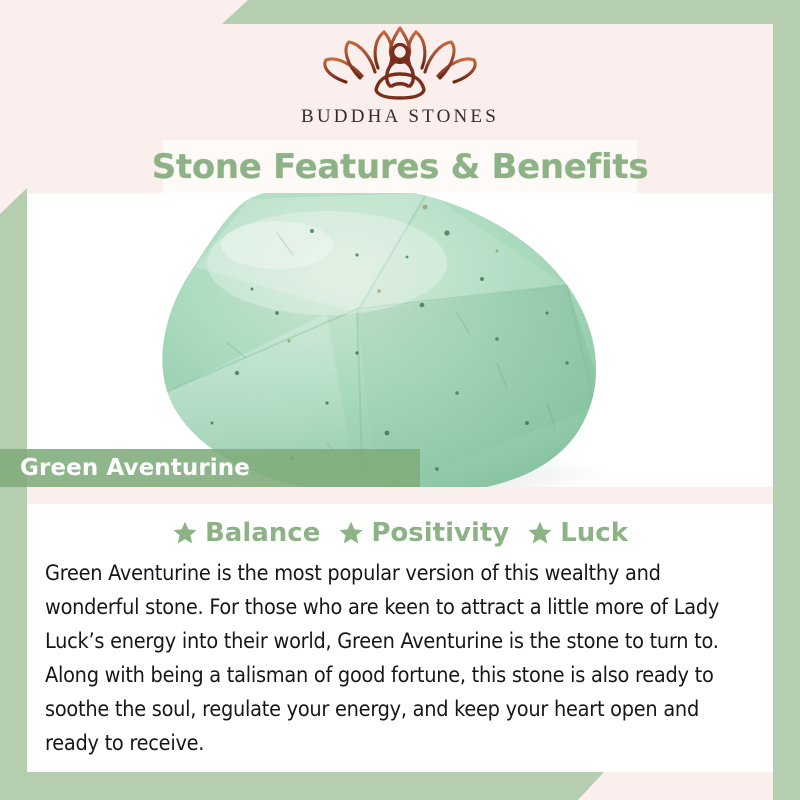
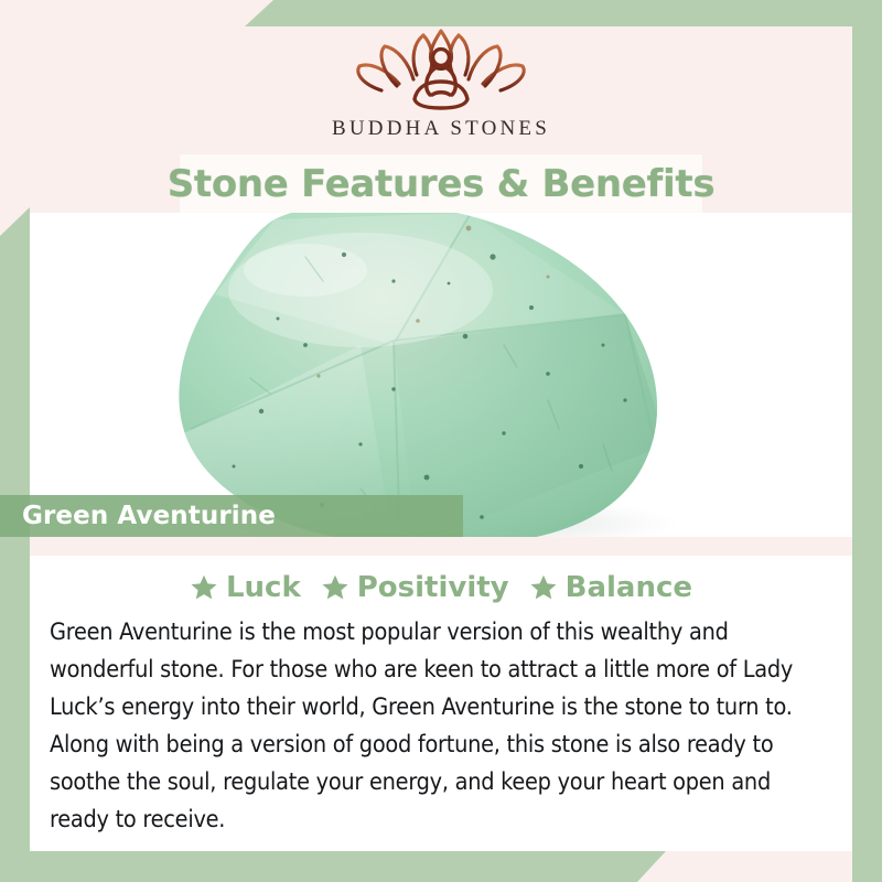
  BUDDHA STONES
  Stone Features & Benefits
  Green Aventurine
- Balance
+ Luck
  Positivity
- Luck
+ Balance
- Green Aventurine is the most popular version of this wealthy and wonderful stone. For those who are keen to attract a little more of Lady Luck’s energy into their world, Green Aventurine is the stone to turn to. Along with being a talisman of good fortune, this stone is also ready to soothe the soul, regulate your energy, and keep your heart open and ready to receive.
+ Green Aventurine is the most popular version of this wealthy and wonderful stone. For those who are keen to attract a little more of Lady Luck’s energy into their world, Green Aventurine is the stone to turn to. Along with being a version of good fortune, this stone is also ready to soothe the soul, regulate your energy, and keep your heart open and ready to receive.
